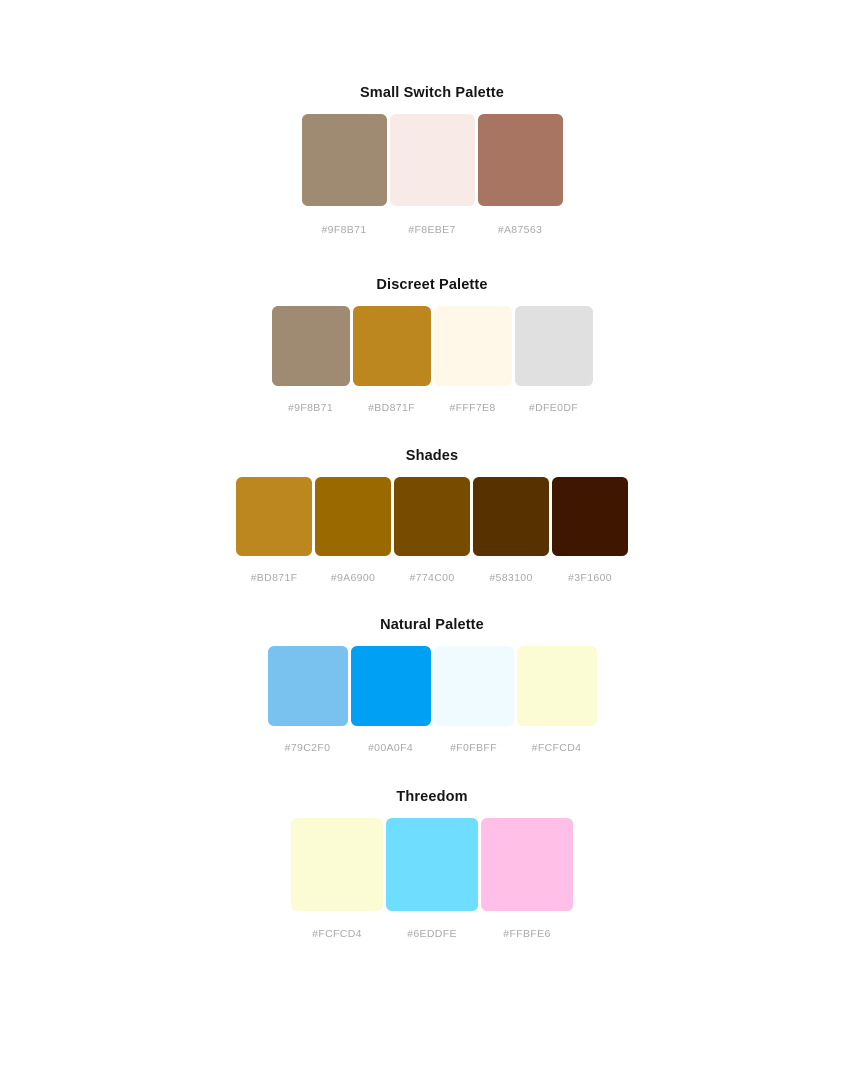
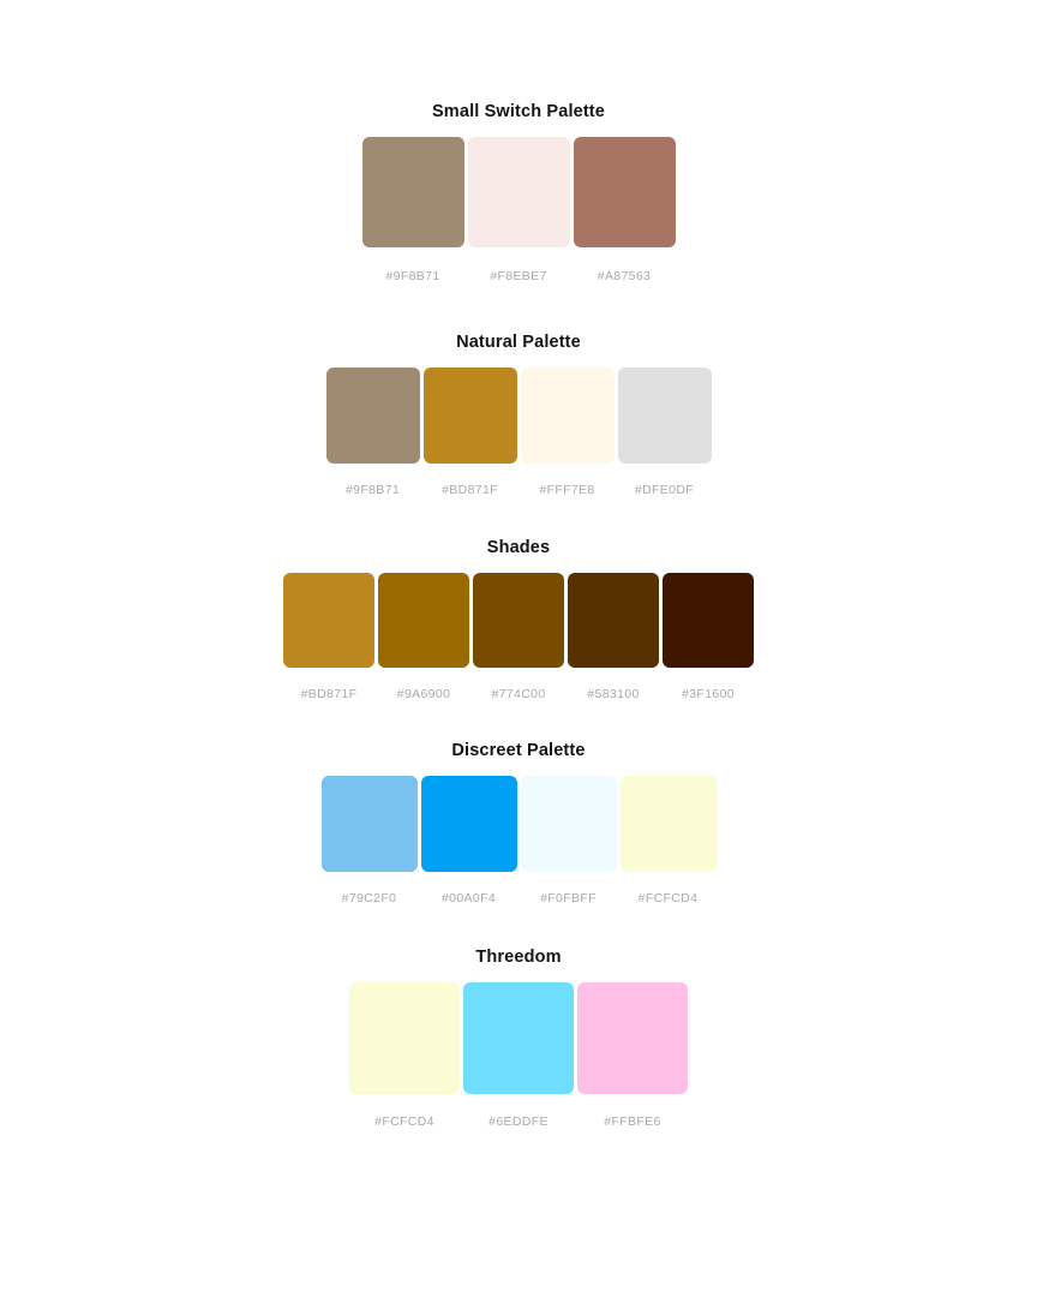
  Small Switch Palette
  #9F8B71
  #F8EBE7
  #A87563
- Discreet Palette
+ Natural Palette
  #9F8B71
  #BD871F
  #FFF7E8
  #DFE0DF
  Shades
  #BD871F
  #9A6900
  #774C00
  #583100
  #3F1600
- Natural Palette
+ Discreet Palette
  #79C2F0
  #00A0F4
  #F0FBFF
  #FCFCD4
  Threedom
  #FCFCD4
  #6EDDFE
  #FFBFE6
